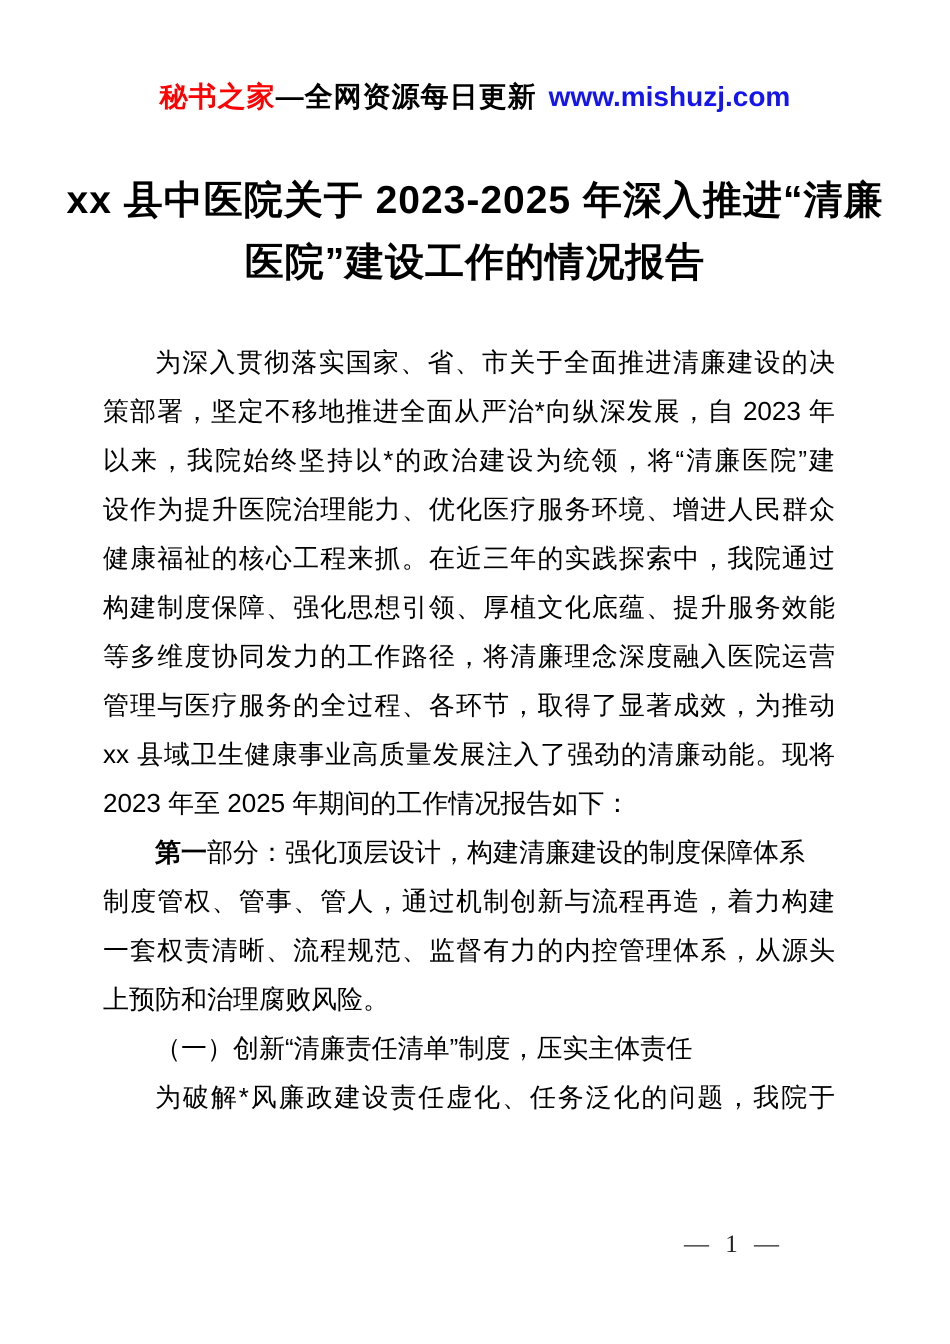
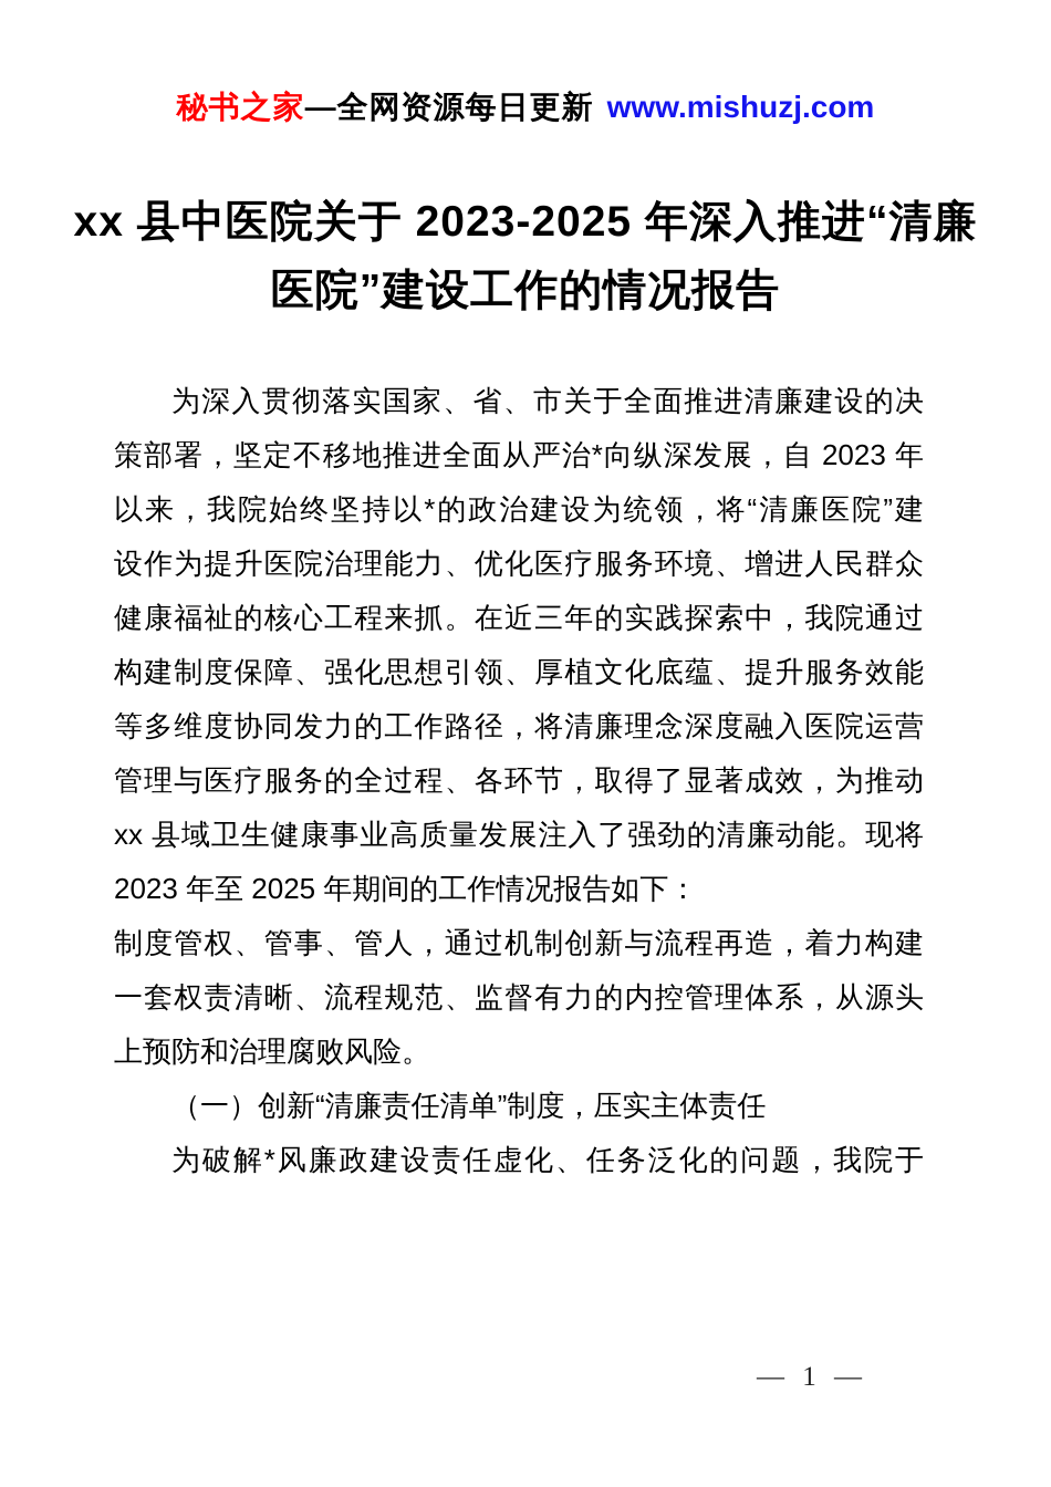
  秘书之家—全网资源每日更新 www.mishuzj.com
  xx 县中医院关于 2023-2025 年深入推进“清廉
  医院”建设工作的情况报告
  为深入贯彻落实国家、省、市关于全面推进清廉建设的决
  策部署，坚定不移地推进全面从严治*向纵深发展，自 2023 年
  以来，我院始终坚持以*的政治建设为统领，将“清廉医院”建
  设作为提升医院治理能力、优化医疗服务环境、增进人民群众
  健康福祉的核心工程来抓。在近三年的实践探索中，我院通过
  构建制度保障、强化思想引领、厚植文化底蕴、提升服务效能
  等多维度协同发力的工作路径，将清廉理念深度融入医院运营
  管理与医疗服务的全过程、各环节，取得了显著成效，为推动
  xx 县域卫生健康事业高质量发展注入了强劲的清廉动能。现将
  2023 年至 2025 年期间的工作情况报告如下：
- 第一部分：强化顶层设计，构建清廉建设的制度保障体系
  制度管权、管事、管人，通过机制创新与流程再造，着力构建
  一套权责清晰、流程规范、监督有力的内控管理体系，从源头
  上预防和治理腐败风险。
  （一）创新“清廉责任清单”制度，压实主体责任
  为破解*风廉政建设责任虚化、任务泛化的问题，我院于
  — 1 —
